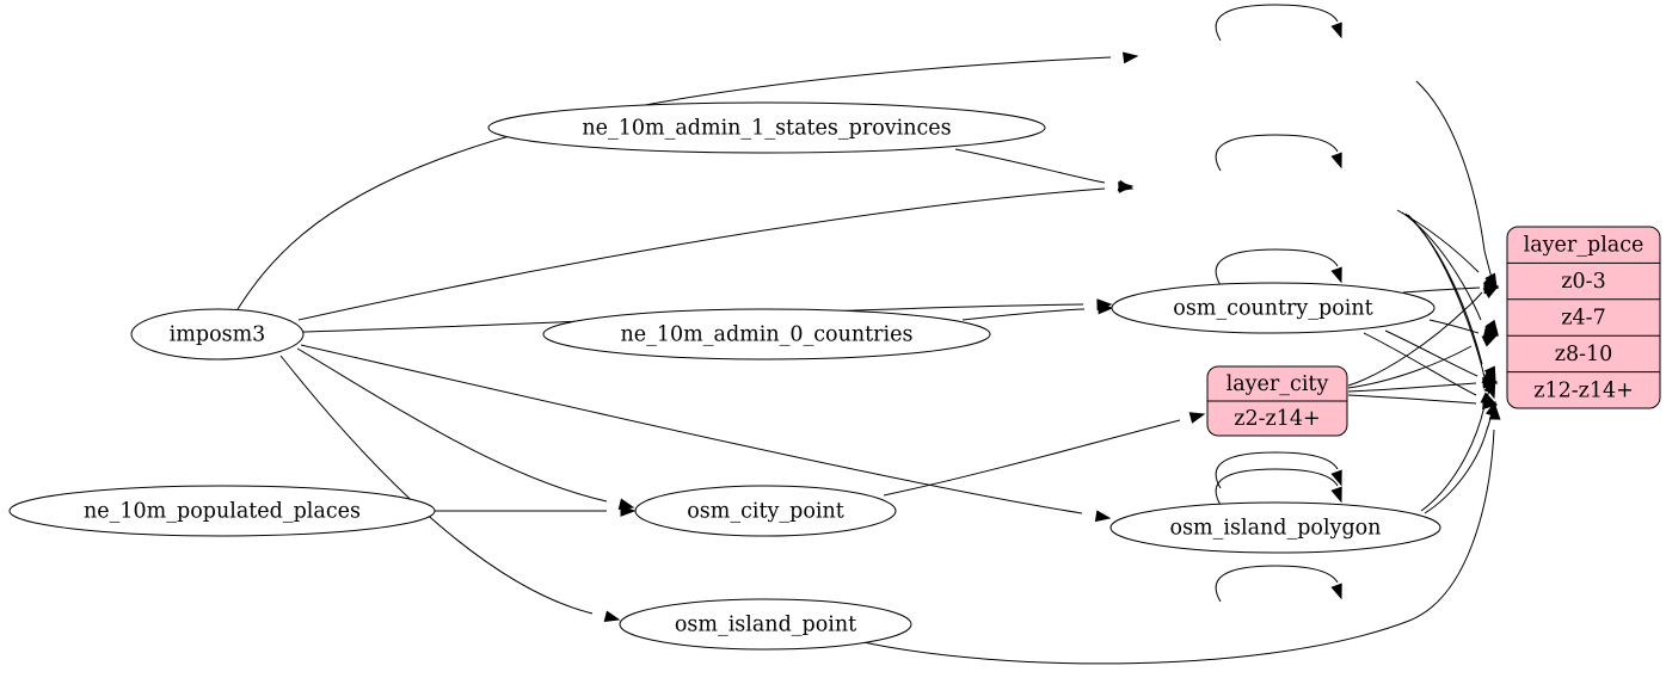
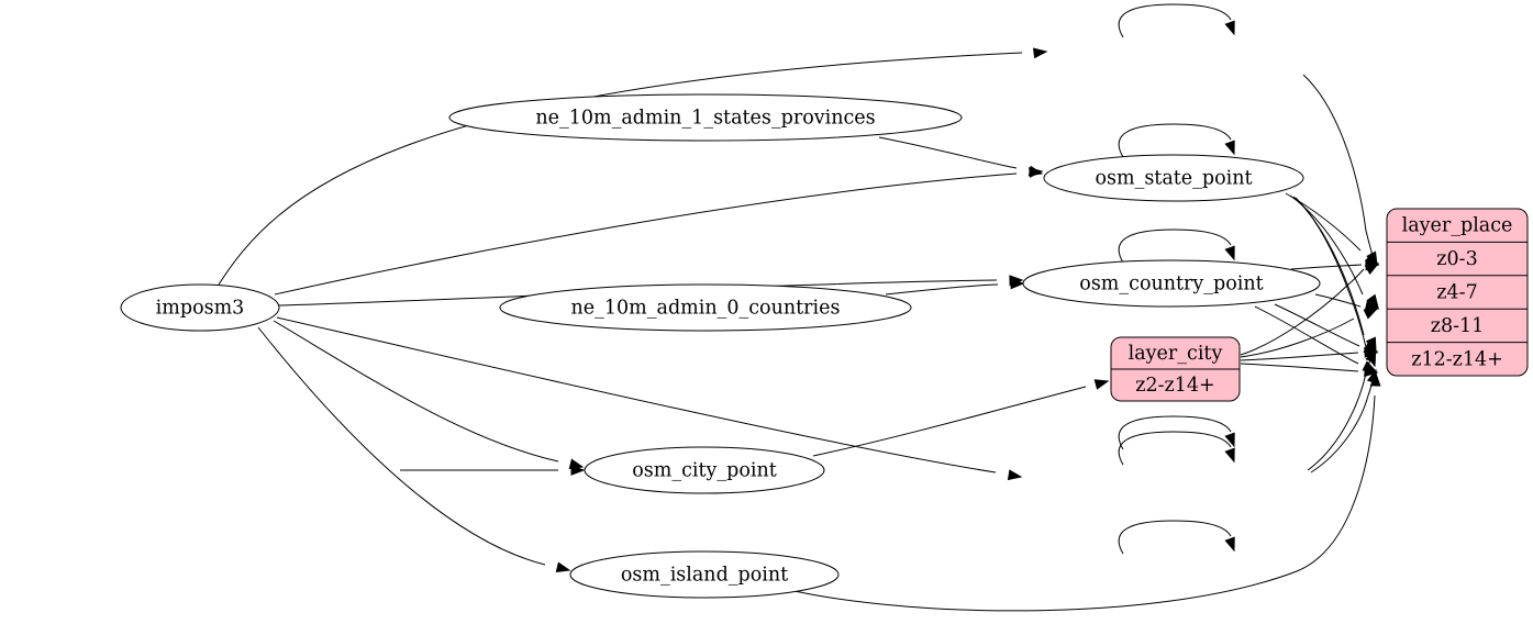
  imposm3
- ne_10m_populated_places
  ne_10m_admin_1_states_provinces
  ne_10m_admin_0_countries
  osm_city_point
  osm_island_point
+ osm_state_point
  osm_country_point
- osm_island_polygon
  layer_city
  z2-z14+
  layer_place
  z0-3
  z4-7
- z8-10
+ z8-11
  z12-z14+
